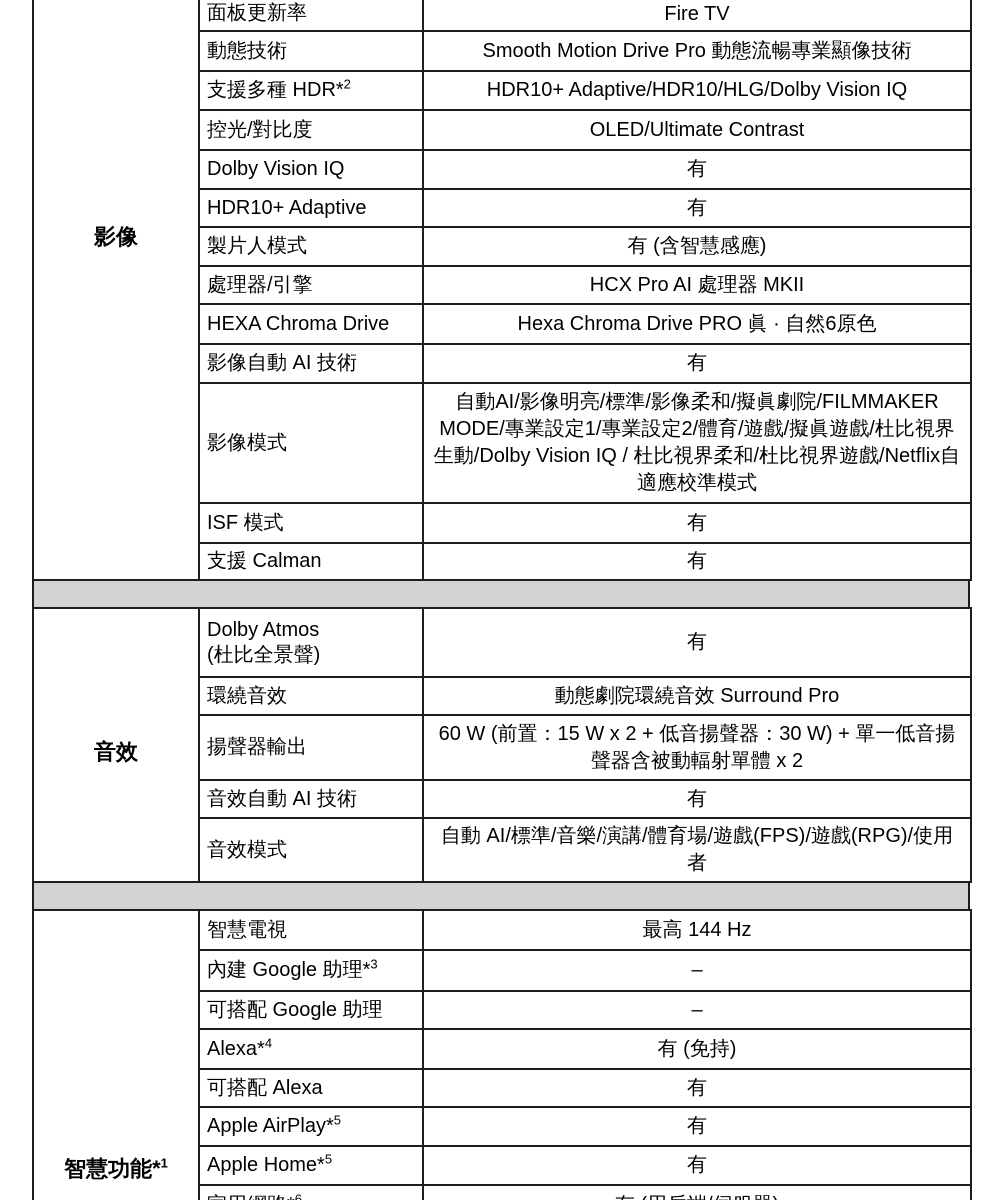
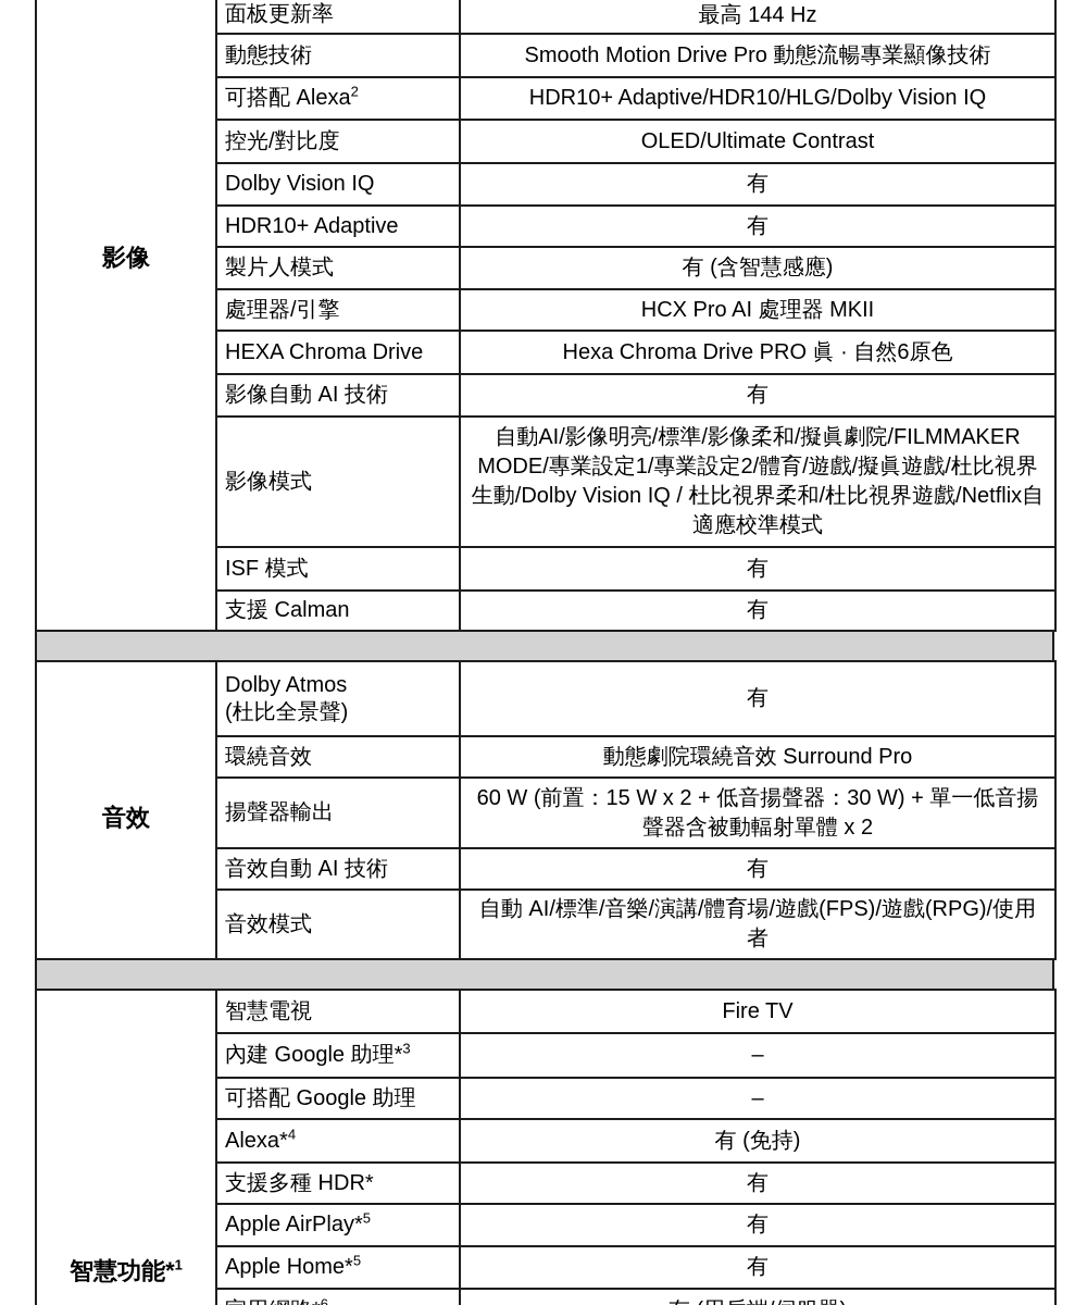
- 影像	面板更新率	Fire TV
+ 影像	面板更新率	最高 144 Hz
  動態技術	Smooth Motion Drive Pro 動態流暢專業顯像技術
- 支援多種 HDR*2	HDR10+ Adaptive/HDR10/HLG/Dolby Vision IQ
+ 可搭配 Alexa2	HDR10+ Adaptive/HDR10/HLG/Dolby Vision IQ
  控光/對比度	OLED/Ultimate Contrast
  Dolby Vision IQ	有
  HDR10+ Adaptive	有
  製片人模式	有 (含智慧感應)
  處理器/引擎	HCX Pro AI 處理器 MKII
  HEXA Chroma Drive	Hexa Chroma Drive PRO 眞 · 自然6原色
  影像自動 AI 技術	有
  影像模式	自動AI/影像明亮/標準/影像柔和/擬眞劇院/FILMMAKER MODE/專業設定1/專業設定2/體育/遊戲/擬眞遊戲/杜比視界生動/Dolby Vision IQ / 杜比視界柔和/杜比視界遊戲/Netflix自適應校準模式
  ISF 模式	有
  支援 Calman	有
  音效	Dolby Atmos (杜比全景聲)	有
  環繞音效	動態劇院環繞音效 Surround Pro
  揚聲器輸出	60 W (前置：15 W x 2 + 低音揚聲器：30 W) + 單一低音揚聲器含被動輻射單體 x 2
  音效自動 AI 技術	有
  音效模式	自動 AI/標準/音樂/演講/體育場/遊戲(FPS)/遊戲(RPG)/使用者
- 智慧功能*1	智慧電視	最高 144 Hz
+ 智慧功能*1	智慧電視	Fire TV
  內建 Google 助理*3	–
  可搭配 Google 助理	–
  Alexa*4	有 (免持)
- 可搭配 Alexa	有
+ 支援多種 HDR*	有
  Apple AirPlay*5	有
  Apple Home*5	有
